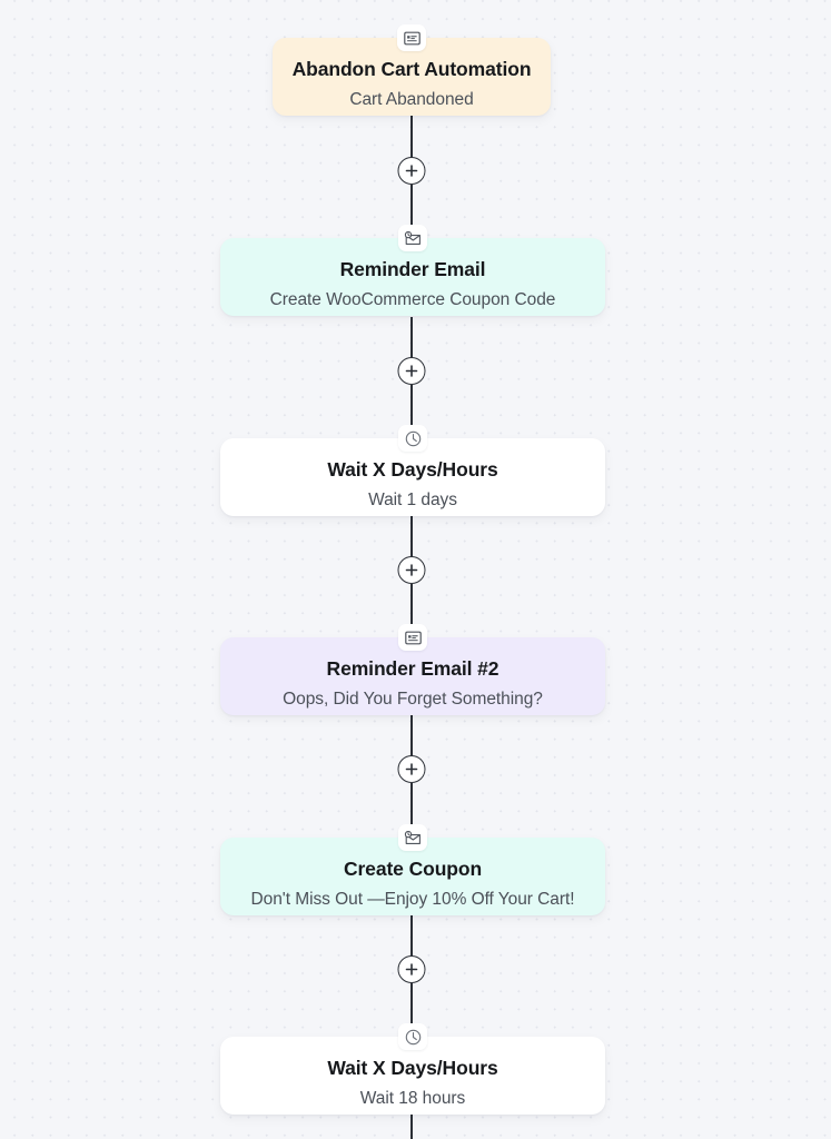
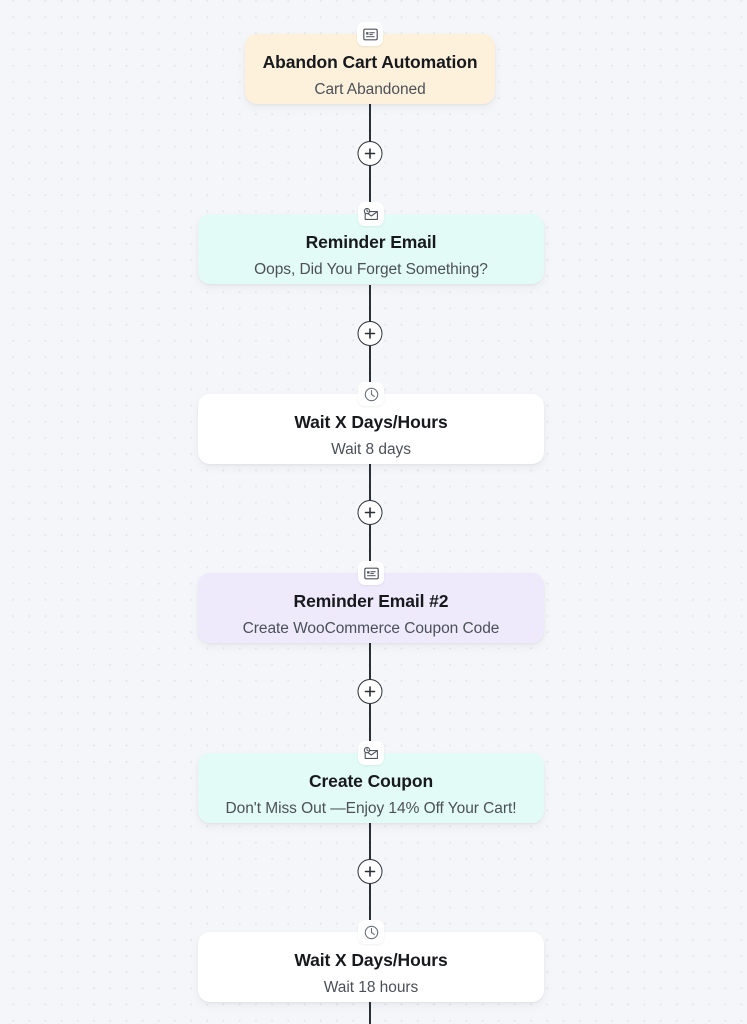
  Abandon Cart Automation
  Cart Abandoned
  Reminder Email
- Create WooCommerce Coupon Code
+ Oops, Did You Forget Something?
  Wait X Days/Hours
- Wait 1 days
+ Wait 8 days
  Reminder Email #2
- Oops, Did You Forget Something?
+ Create WooCommerce Coupon Code
  Create Coupon
- Don't Miss Out —Enjoy 10% Off Your Cart!
+ Don't Miss Out —Enjoy 14% Off Your Cart!
  Wait X Days/Hours
  Wait 18 hours
